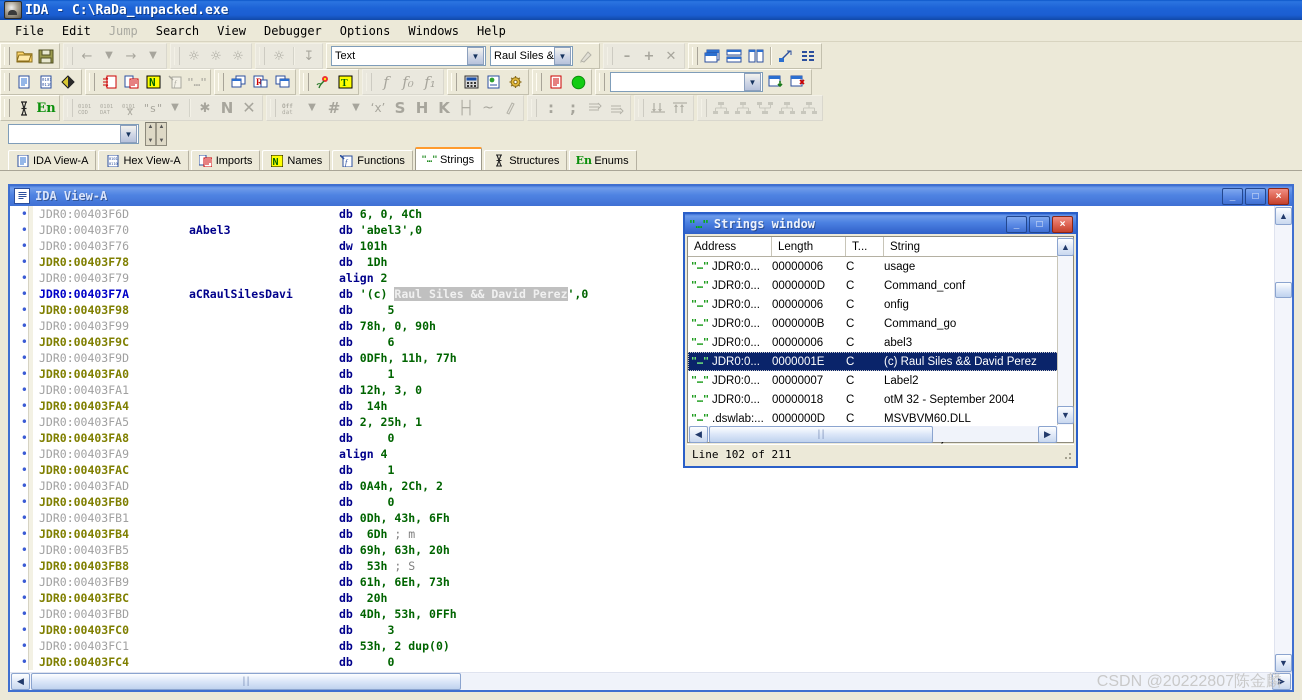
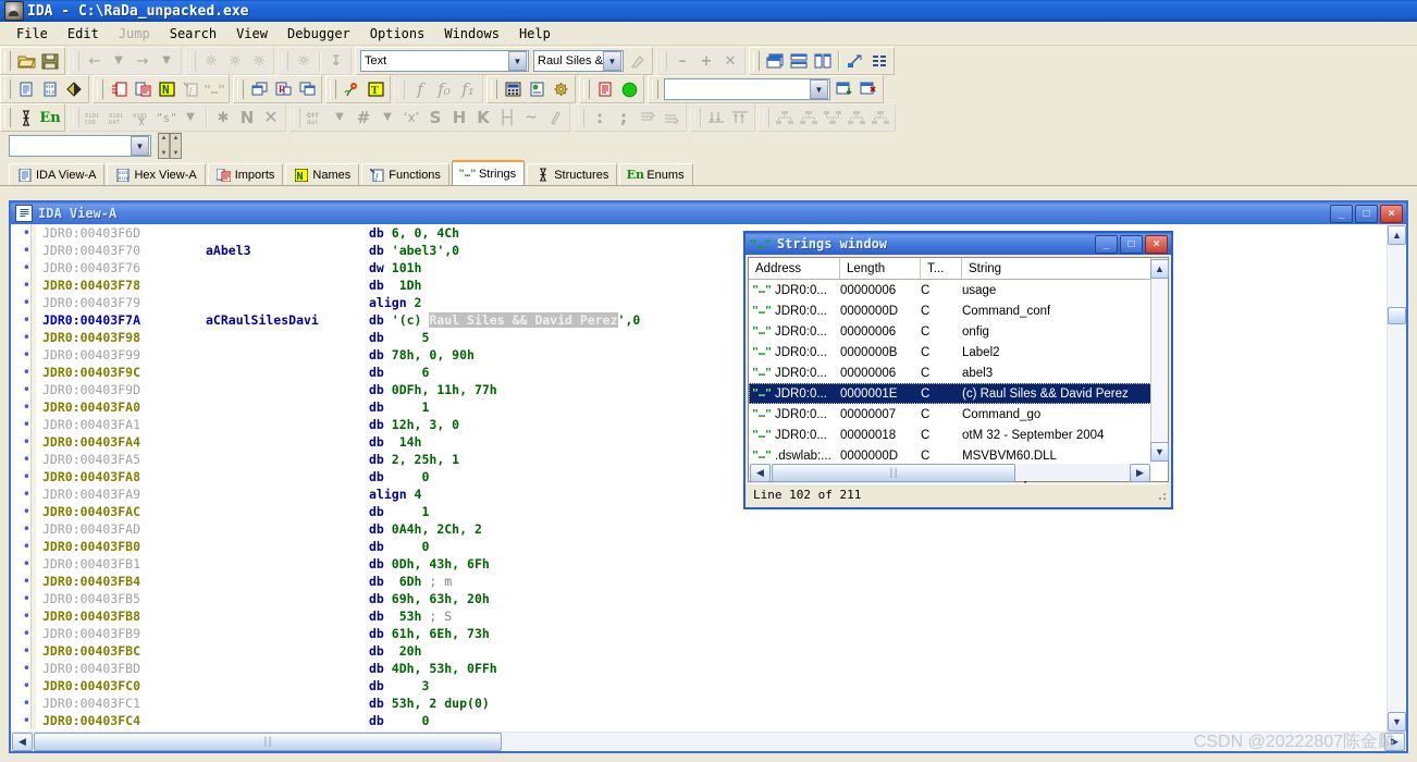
  IDA - C:\RaDa_unpacked.exe
  File
  Edit
  Jump
  Search
  View
  Debugger
  Options
  Windows
  Help
  ←
  ▼
  →
  ▼
  ☼
  ☼
  ☼
  ☼
  ↧
  Text
  ▼
  Raul Siles &
  ▼
  –
  +
  ✕
  N
  f
  "…"
  R
  T
  f
  f₀
  f₁
  ▼
  En
  "s"
  ▼
  ✱
  N
  ✕
  ▼
  #
  ▼
  ‘x’
  S
  H
  K
  ├┤
  ~
  :
  ;
  ▼
  IDA View-A
  Hex View-A
  Imports
  N
  Names
  f
  Functions
  "…"
  Strings
  Structures
  En
  Enums
  IDA View-A
  _
  □
  ×
  •
  JDR0:00403F6D
  db 6, 0, 4Ch
  •
  JDR0:00403F70
  aAbel3
  db 'abel3',0
  •
  JDR0:00403F76
  dw 101h
  •
  JDR0:00403F78
  db 1Dh
  •
  JDR0:00403F79
  align 2
  •
  JDR0:00403F7A
  aCRaulSilesDavi
  db '(c) Raul Siles && David Perez',0
  •
  JDR0:00403F98
  db 5
  •
  JDR0:00403F99
  db 78h, 0, 90h
  •
  JDR0:00403F9C
  db 6
  •
  JDR0:00403F9D
  db 0DFh, 11h, 77h
  •
  JDR0:00403FA0
  db 1
  •
  JDR0:00403FA1
  db 12h, 3, 0
  •
  JDR0:00403FA4
  db 14h
  •
  JDR0:00403FA5
  db 2, 25h, 1
  •
  JDR0:00403FA8
  db 0
  •
  JDR0:00403FA9
  align 4
  •
  JDR0:00403FAC
  db 1
  •
  JDR0:00403FAD
  db 0A4h, 2Ch, 2
  •
  JDR0:00403FB0
  db 0
  •
  JDR0:00403FB1
  db 0Dh, 43h, 6Fh
  •
  JDR0:00403FB4
  db 6Dh ; m
  •
  JDR0:00403FB5
  db 69h, 63h, 20h
  •
  JDR0:00403FB8
  db 53h ; S
  •
  JDR0:00403FB9
  db 61h, 6Eh, 73h
  •
  JDR0:00403FBC
  db 20h
  •
  JDR0:00403FBD
  db 4Dh, 53h, 0FFh
  •
  JDR0:00403FC0
  db 3
  •
  JDR0:00403FC1
  db 53h, 2 dup(0)
  •
  JDR0:00403FC4
  db 0
  ▲
  ▼
  ◀
  ⎮⎮
  ▶
  "…"
  Strings window
  _
  □
  ×
  Address
  Length
  T...
  String
  "…"
  JDR0:0...
  00000006
  C
  usage
  "…"
  JDR0:0...
  0000000D
  C
  Command_conf
  "…"
  JDR0:0...
  00000006
  C
  onfig
  "…"
  JDR0:0...
  0000000B
  C
- Command_go
+ Label2
  "…"
  JDR0:0...
  00000006
  C
  abel3
  "…"
  JDR0:0...
  0000001E
  C
  (c) Raul Siles && David Perez
  "…"
  JDR0:0...
  00000007
  C
- Label2
+ Command_go
  "…"
  JDR0:0...
  00000018
  C
  otM 32 - September 2004
  "…"
  .dswlab:...
  0000000D
  C
  MSVBVM60.DLL
  ▲
  ▼
  ◀
  ⎮⎮
  ▶
  Line 102 of 211
  CSDN @20222807陈金麟
